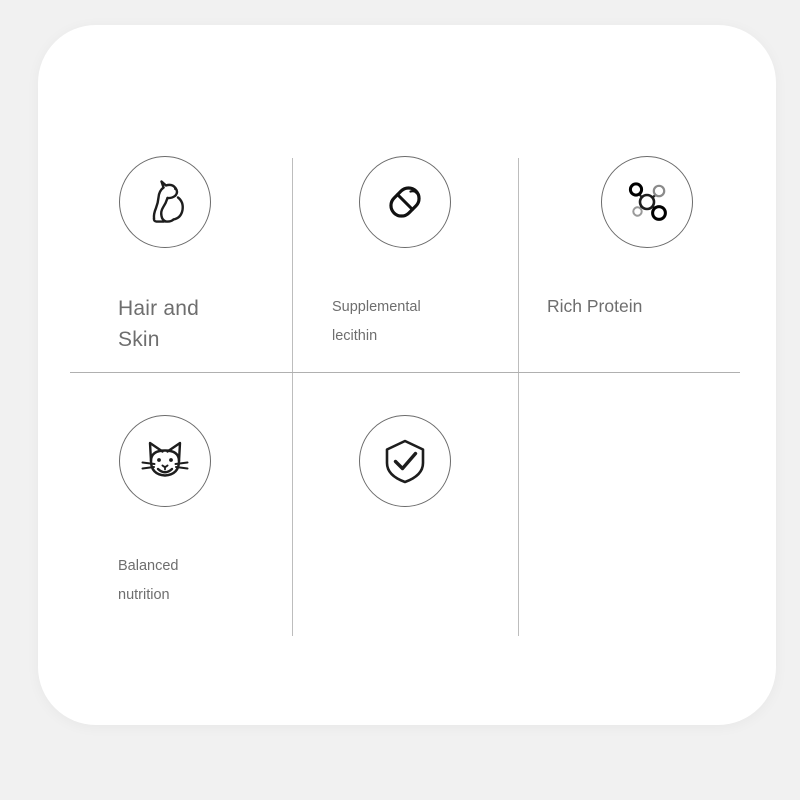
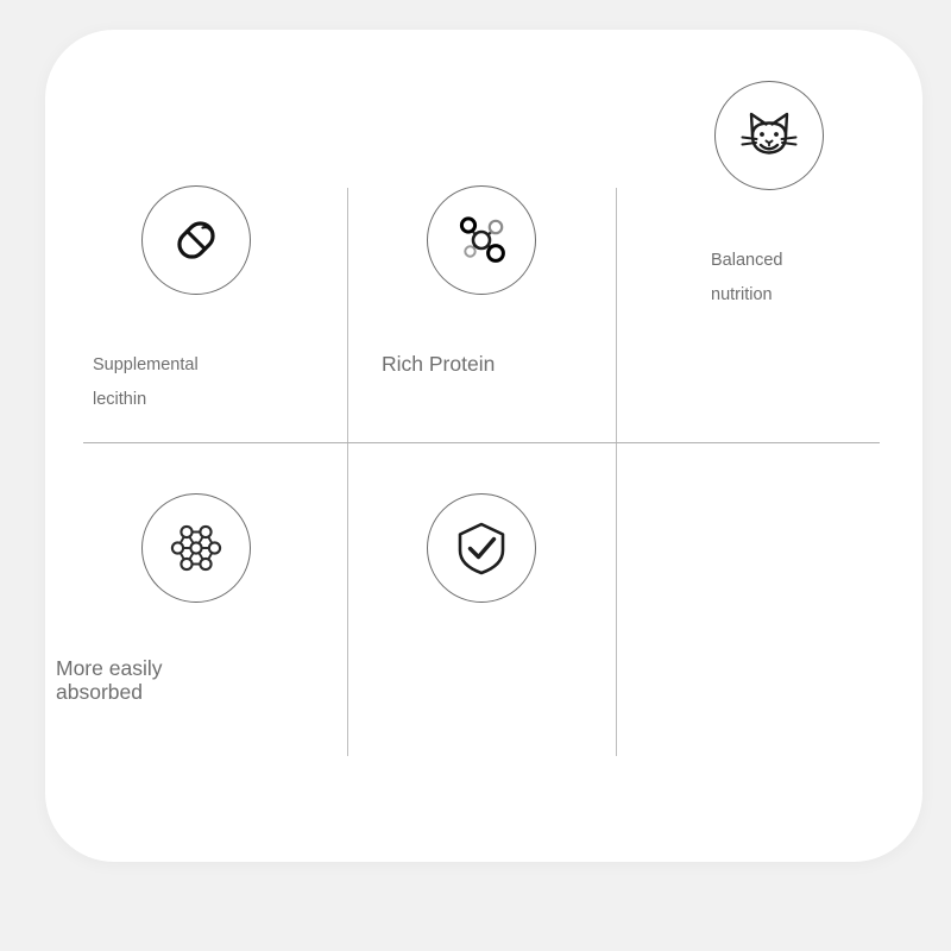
- Hair and
- Skin
  Supplemental
  lecithin
  Rich Protein
  Balanced
  nutrition
+ More easily
+ absorbed
